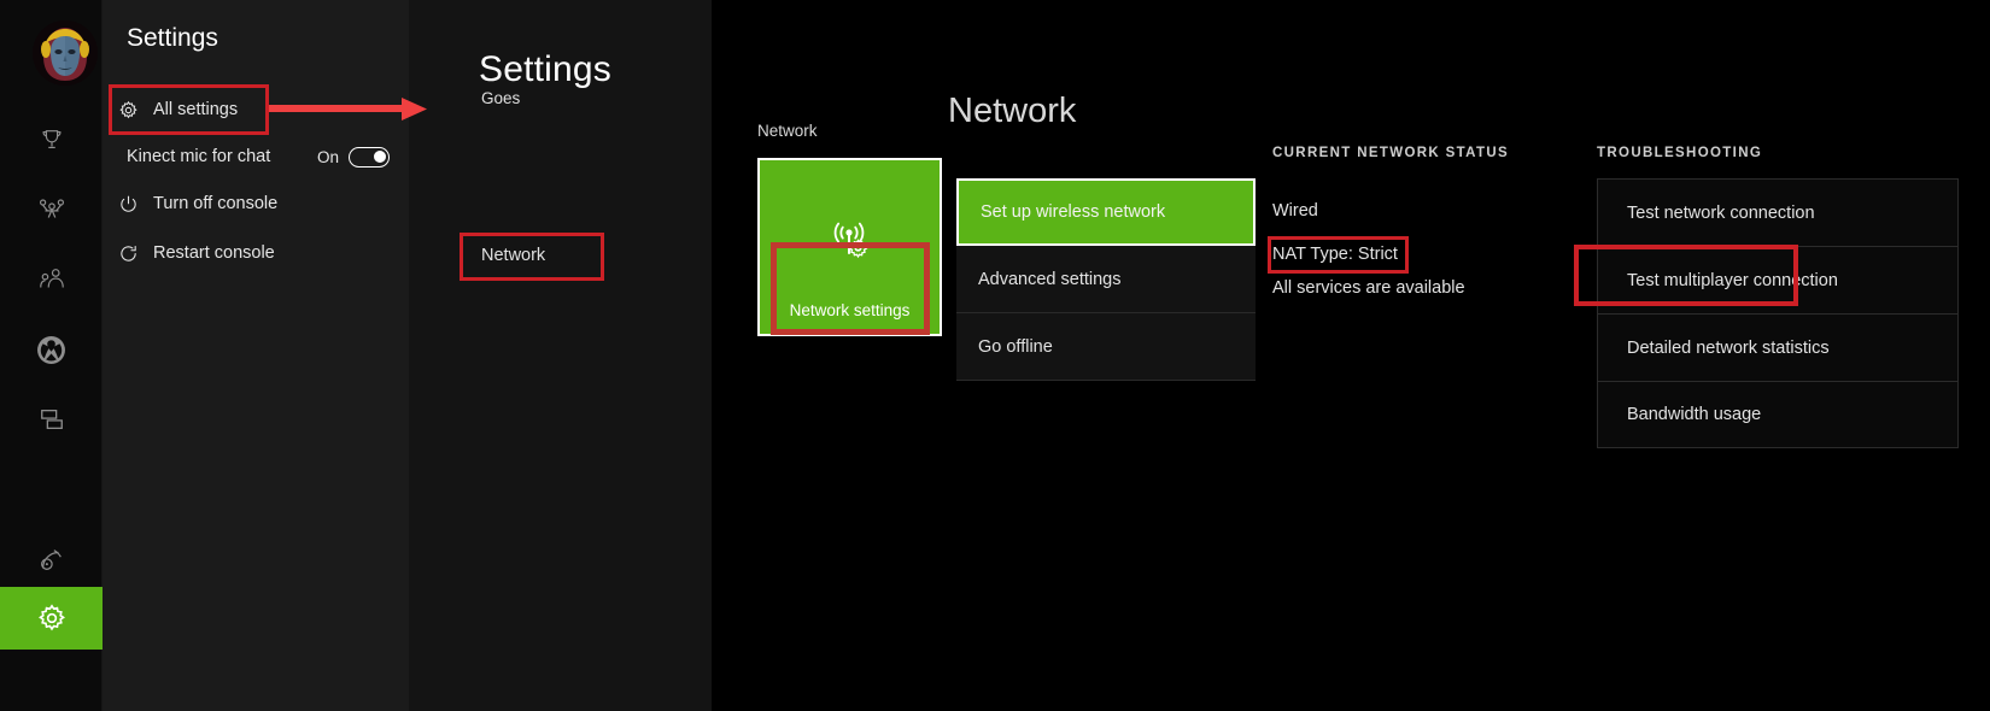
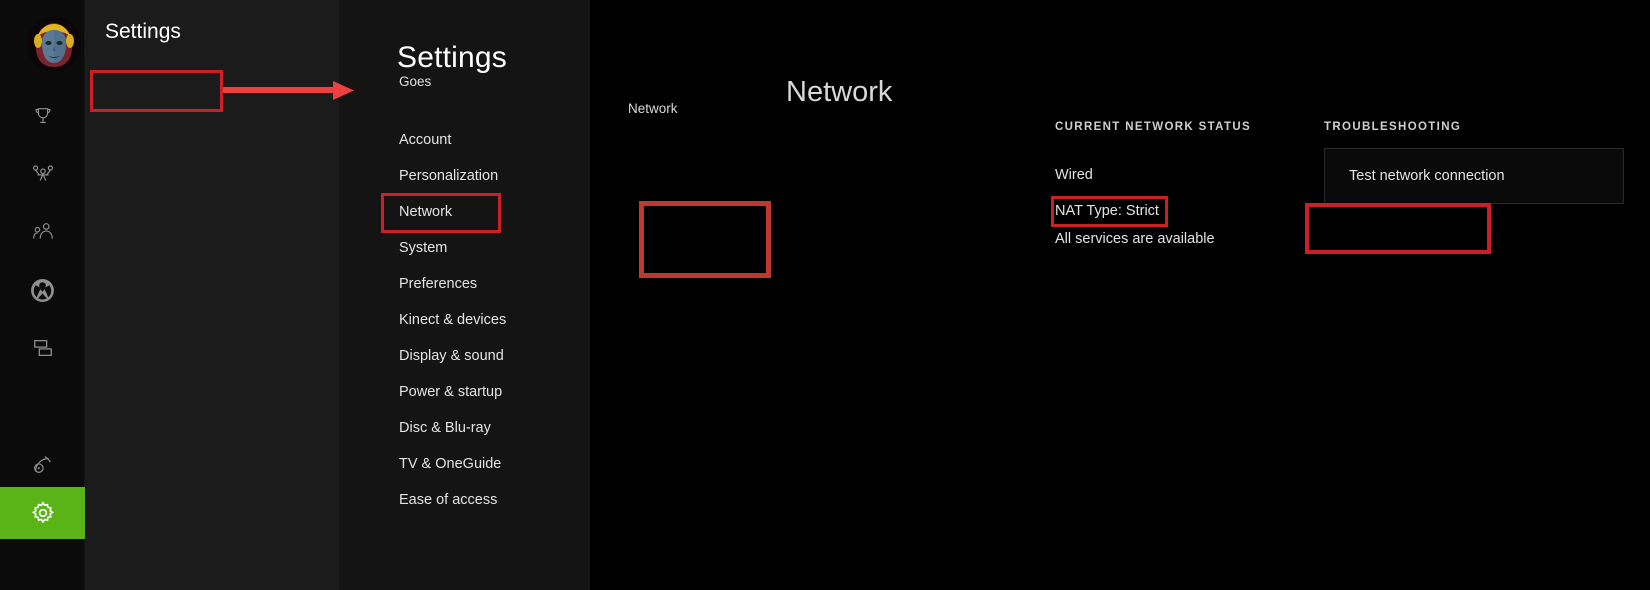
  Settings
- All settings
- Kinect mic for chat
- On
- Turn off console
- Restart console
  Settings
  Goes
+ Account
+ Personalization
  Network
+ System
+ Preferences
+ Kinect & devices
+ Display & sound
+ Power & startup
+ Disc & Blu-ray
+ TV & OneGuide
+ Ease of access
  Network
  Network
- Network settings
- Set up wireless network
- Advanced settings
- Go offline
  CURRENT NETWORK STATUS
  Wired
  NAT Type: Strict
  All services are available
  TROUBLESHOOTING
  Test network connection
- Test multiplayer connection
- Detailed network statistics
- Bandwidth usage
